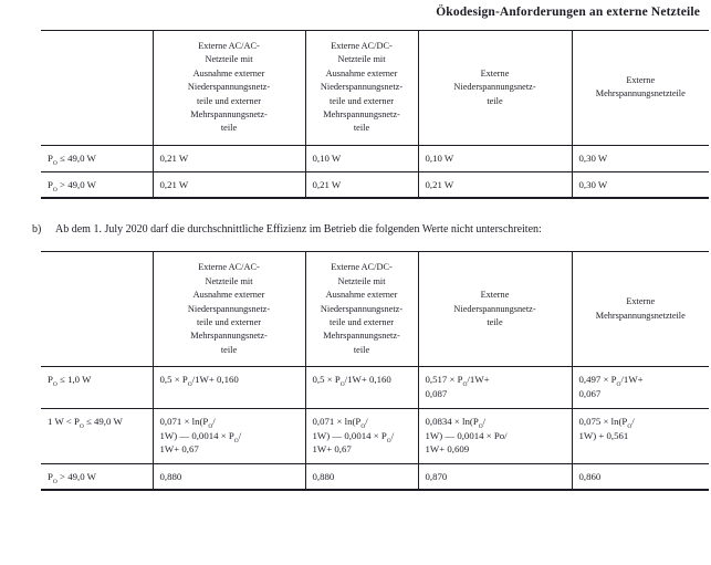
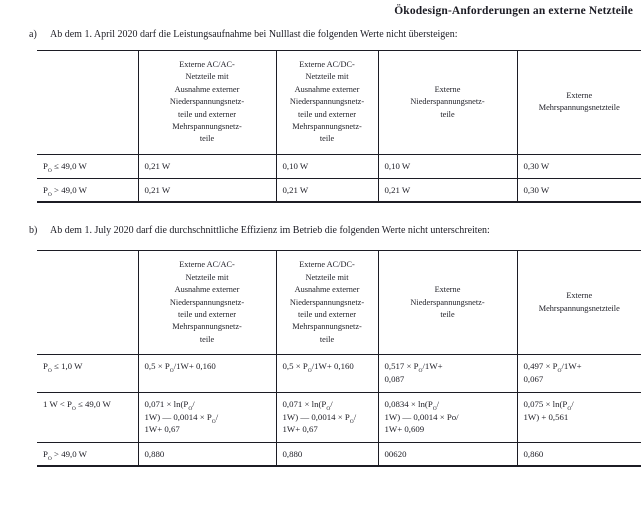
  Ökodesign-Anforderungen an externe Netzteile
+ a) Ab dem 1. April 2020 darf die Leistungsaufnahme bei Nulllast die folgenden Werte nicht übersteigen:
  	Externe AC/AC-Netzteile mitAusnahme externerNiederspannungsnetz-teile und externerMehrspannungsnetz-teile	Externe AC/DC-Netzteile mitAusnahme externerNiederspannungsnetz-teile und externerMehrspannungsnetz-teile	ExterneNiederspannungsnetz-teile	ExterneMehrspannungsnetzteile
  P ≤ 49,0 W	0,21 W	0,10 W	0,10 W	0,30 W
  P > 49,0 W	0,21 W	0,21 W	0,21 W	0,30 W
  b) Ab dem 1. July 2020 darf die durchschnittliche Effizienz im Betrieb die folgenden Werte nicht unterschreiten:
  	Externe AC/AC-Netzteile mitAusnahme externerNiederspannungsnetz-teile und externerMehrspannungsnetz-teile	Externe AC/DC-Netzteile mitAusnahme externerNiederspannungsnetz-teile und externerMehrspannungsnetz-teile	ExterneNiederspannungsnetz-teile	ExterneMehrspannungsnetzteile
  P ≤ 1,0 W	0,5 × P /1W+ 0,160	0,5 × P /1W+ 0,160	0,517 × P /1W+0,087	0,497 × P /1W+0,067
  1 W < P ≤ 49,0 W	0,071 × ln(P /1W) — 0,0014 × P /1W+ 0,67	0,071 × ln(P /1W) — 0,0014 × P /1W+ 0,67	0,0834 × ln(P /1W) — 0,0014 × Po/1W+ 0,609	0,075 × ln(P /1W) + 0,561
- P > 49,0 W	0,880	0,880	0,870	0,860
+ P > 49,0 W	0,880	0,880	00620	0,860
